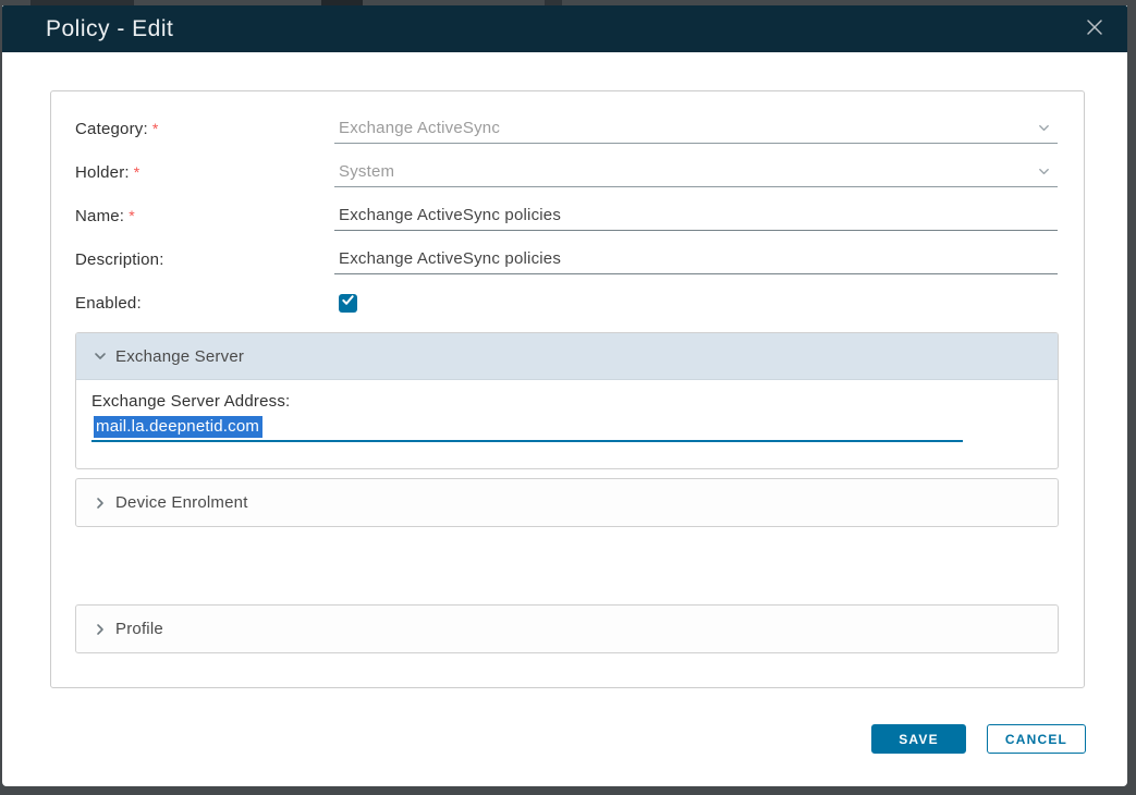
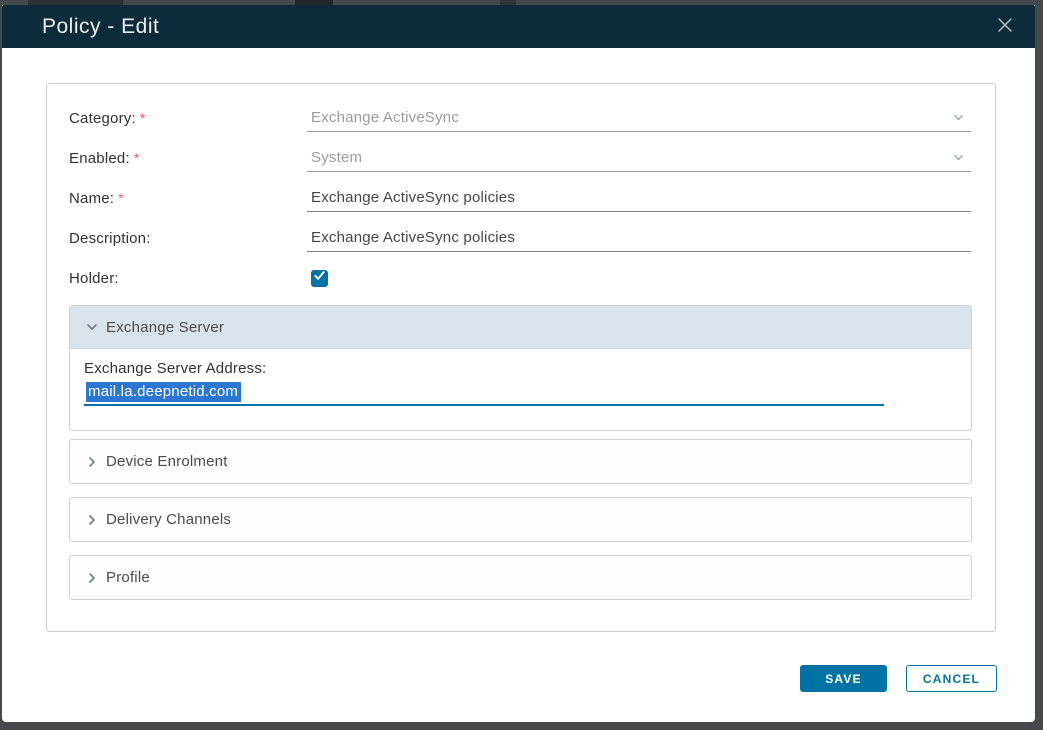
  Policy - Edit
  Category: *
  Exchange ActiveSync
- Holder: *
+ Enabled: *
  System
  Name: *
  Exchange ActiveSync policies
  Description:
  Exchange ActiveSync policies
- Enabled:
+ Holder:
  Exchange Server
  Exchange Server Address:
  mail.la.deepnetid.com
  Device Enrolment
+ Delivery Channels
  Profile
  SAVE
  CANCEL
